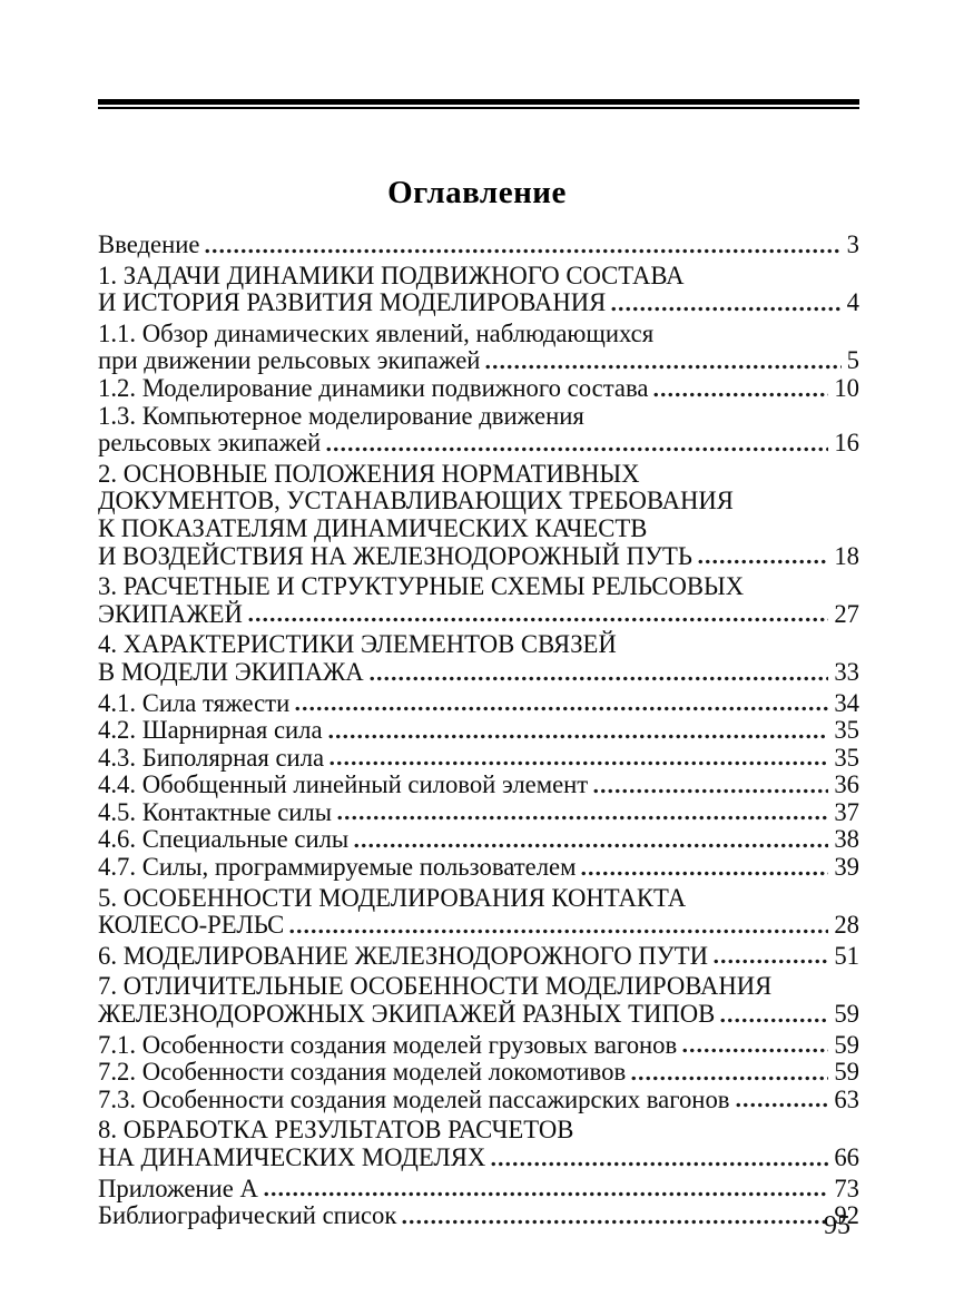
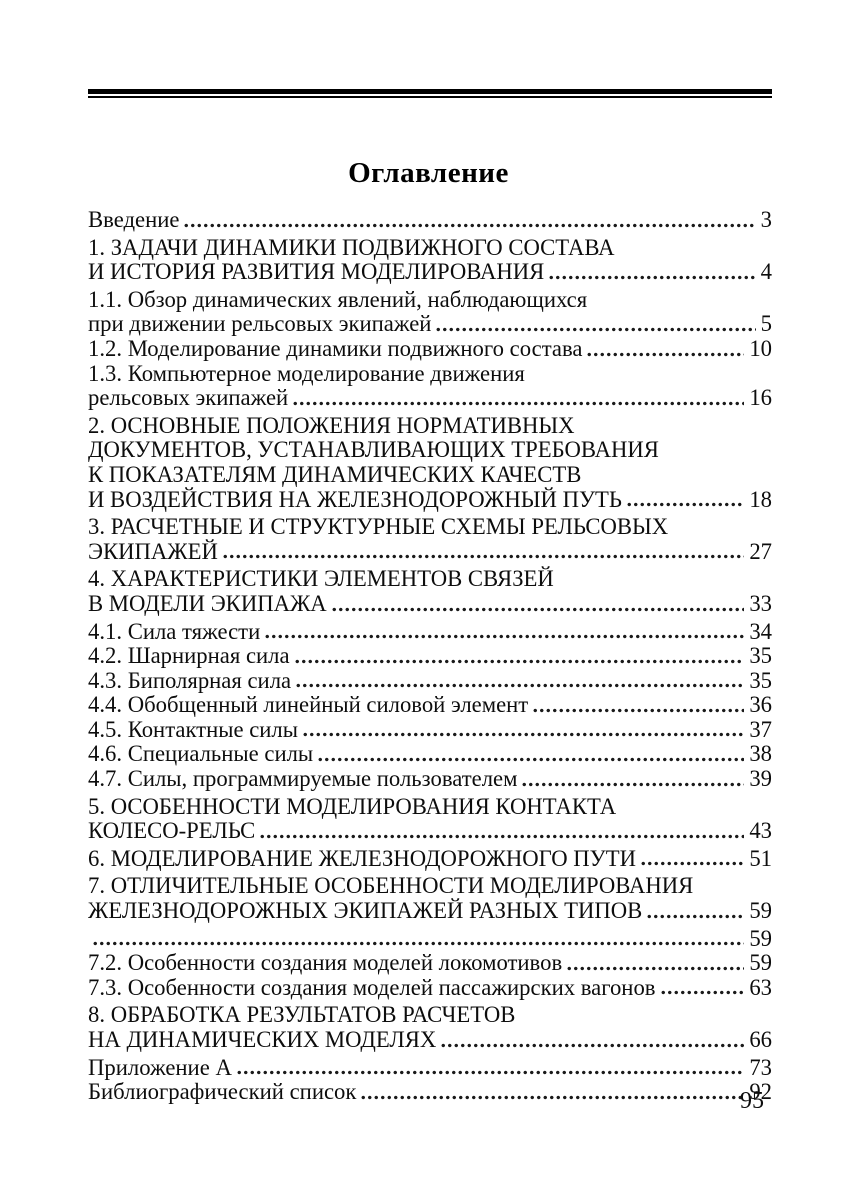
  Оглавление
  Введение
  3
  1. ЗАДАЧИ ДИНАМИКИ ПОДВИЖНОГО СОСТАВА
  И ИСТОРИЯ РАЗВИТИЯ МОДЕЛИРОВАНИЯ
  4
  1.1. Обзор динамических явлений, наблюдающихся
  при движении рельсовых экипажей
  5
  1.2. Моделирование динамики подвижного состава
  10
  1.3. Компьютерное моделирование движения
  рельсовых экипажей
  16
  2. ОСНОВНЫЕ ПОЛОЖЕНИЯ НОРМАТИВНЫХ
  ДОКУМЕНТОВ, УСТАНАВЛИВАЮЩИХ ТРЕБОВАНИЯ
  К ПОКАЗАТЕЛЯМ ДИНАМИЧЕСКИХ КАЧЕСТВ
  И ВОЗДЕЙСТВИЯ НА ЖЕЛЕЗНОДОРОЖНЫЙ ПУТЬ
  18
  3. РАСЧЕТНЫЕ И СТРУКТУРНЫЕ СХЕМЫ РЕЛЬСОВЫХ
  ЭКИПАЖЕЙ
  27
  4. ХАРАКТЕРИСТИКИ ЭЛЕМЕНТОВ СВЯЗЕЙ
  В МОДЕЛИ ЭКИПАЖА
  33
  4.1. Сила тяжести
  34
  4.2. Шарнирная сила
  35
  4.3. Биполярная сила
  35
  4.4. Обобщенный линейный силовой элемент
  36
  4.5. Контактные силы
  37
  4.6. Специальные силы
  38
  4.7. Силы, программируемые пользователем
  39
  5. ОСОБЕННОСТИ МОДЕЛИРОВАНИЯ КОНТАКТА
  КОЛЕСО-РЕЛЬС
- 28
+ 43
  6. МОДЕЛИРОВАНИЕ ЖЕЛЕЗНОДОРОЖНОГО ПУТИ
  51
  7. ОТЛИЧИТЕЛЬНЫЕ ОСОБЕННОСТИ МОДЕЛИРОВАНИЯ
  ЖЕЛЕЗНОДОРОЖНЫХ ЭКИПАЖЕЙ РАЗНЫХ ТИПОВ
  59
- 7.1. Особенности создания моделей грузовых вагонов
  59
  7.2. Особенности создания моделей локомотивов
  59
  7.3. Особенности создания моделей пассажирских вагонов
  63
  8. ОБРАБОТКА РЕЗУЛЬТАТОВ РАСЧЕТОВ
  НА ДИНАМИЧЕСКИХ МОДЕЛЯХ
  66
  Приложение А
  73
  Библиографический список
  92
  95
